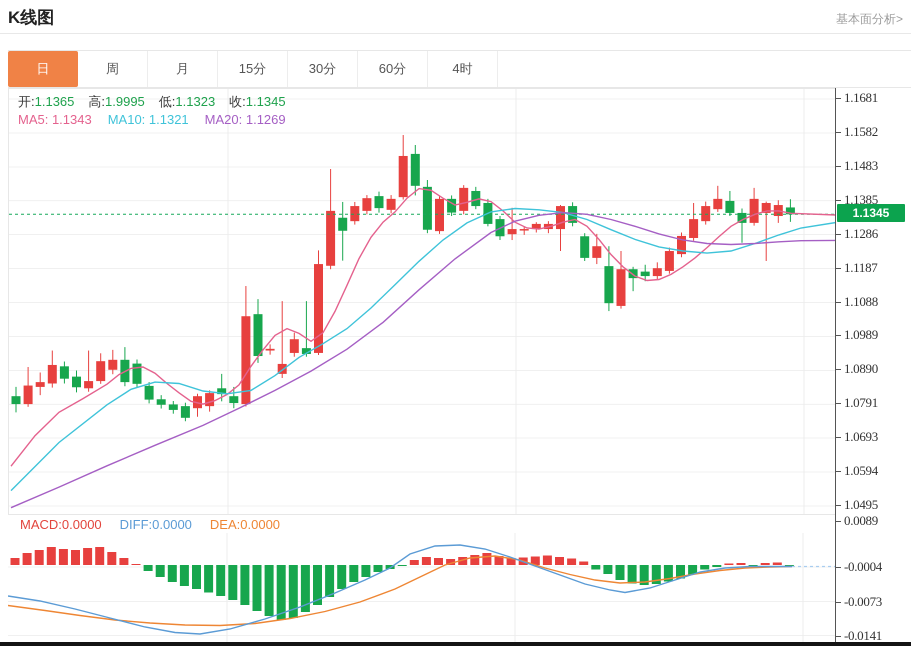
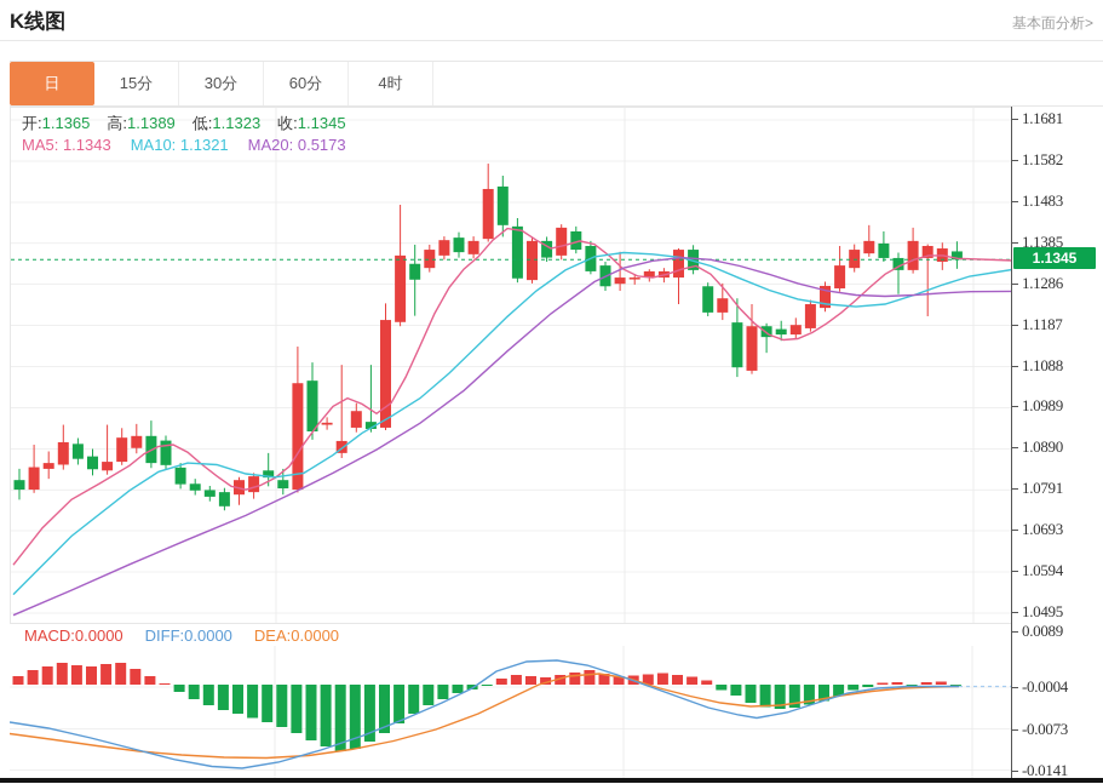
  K线图
  基本面分析>
  日
- 周
- 月
  15分
  30分
  60分
  4时
- 开:1.1365 高:1.9995 低:1.1323 收:1.1345
+ 开:1.1365 高:1.1389 低:1.1323 收:1.1345
- MA5: 1.1343 MA10: 1.1321 MA20: 1.1269
+ MA5: 1.1343 MA10: 1.1321 MA20: 0.5173
  MACD:0.0000 DIFF:0.0000 DEA:0.0000
  1.1681
  1.1582
  1.1483
  1.1385
  1.1286
  1.1187
  1.1088
  1.0989
  1.0890
  1.0791
  1.0693
  1.0594
  1.0495
  0.0089
  -0.0004
  -0.0073
  -0.0141
  1.1345
